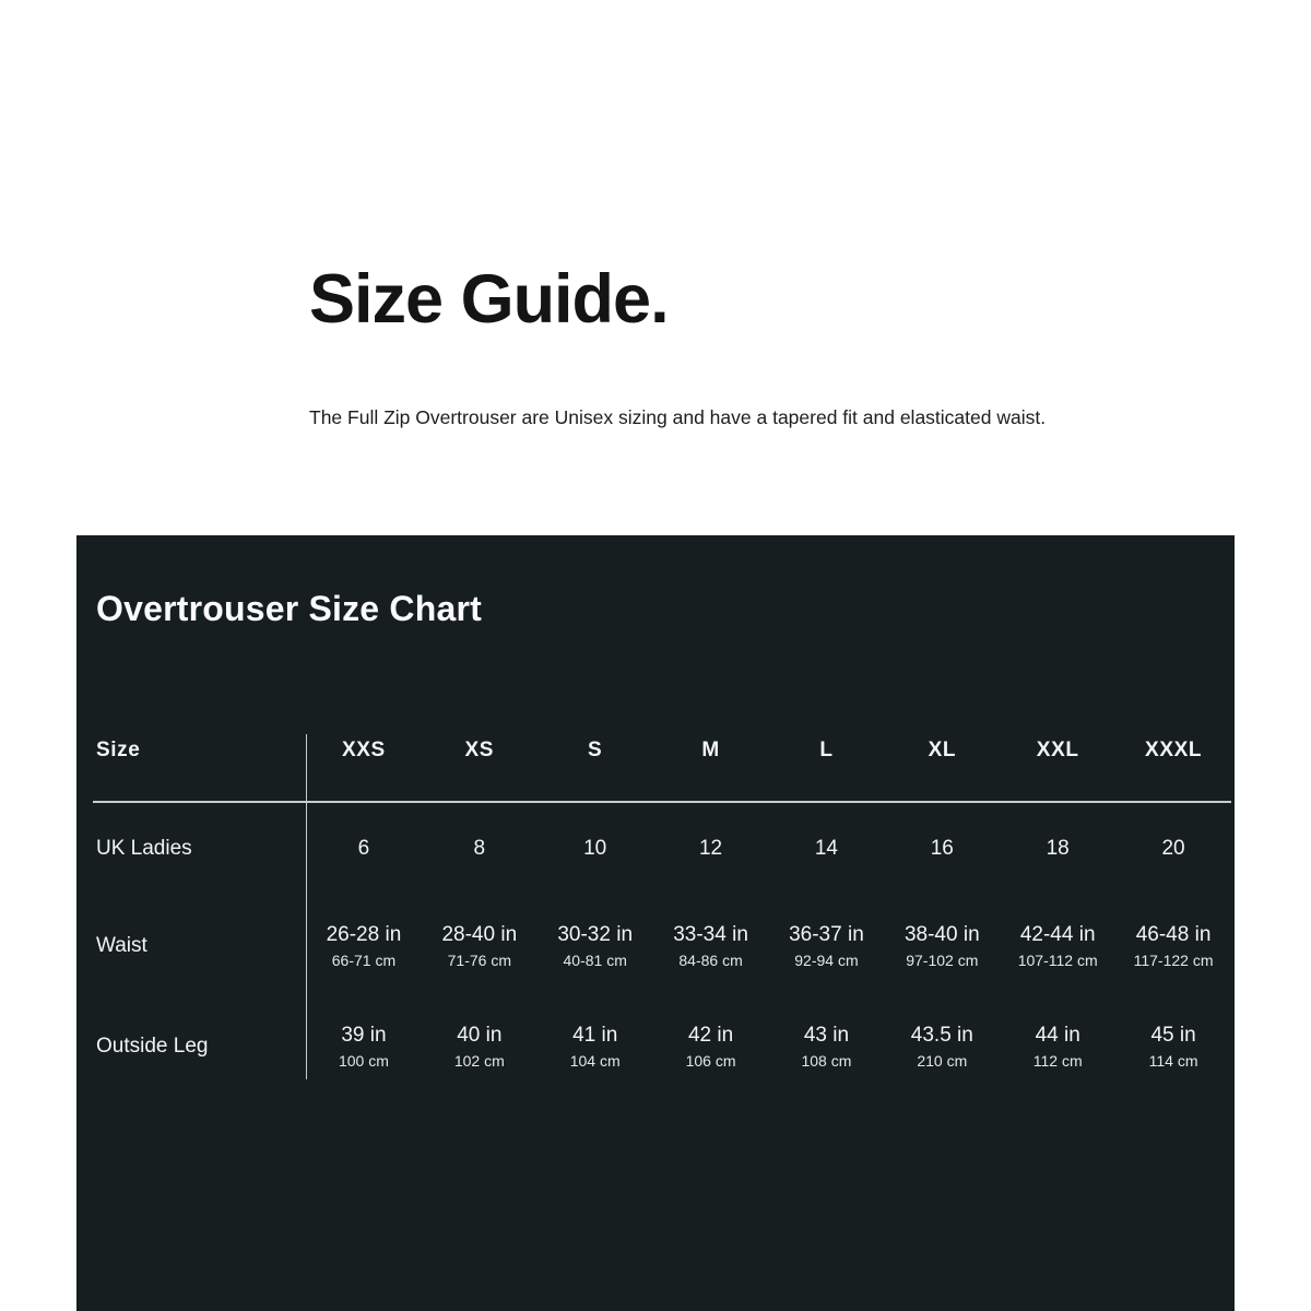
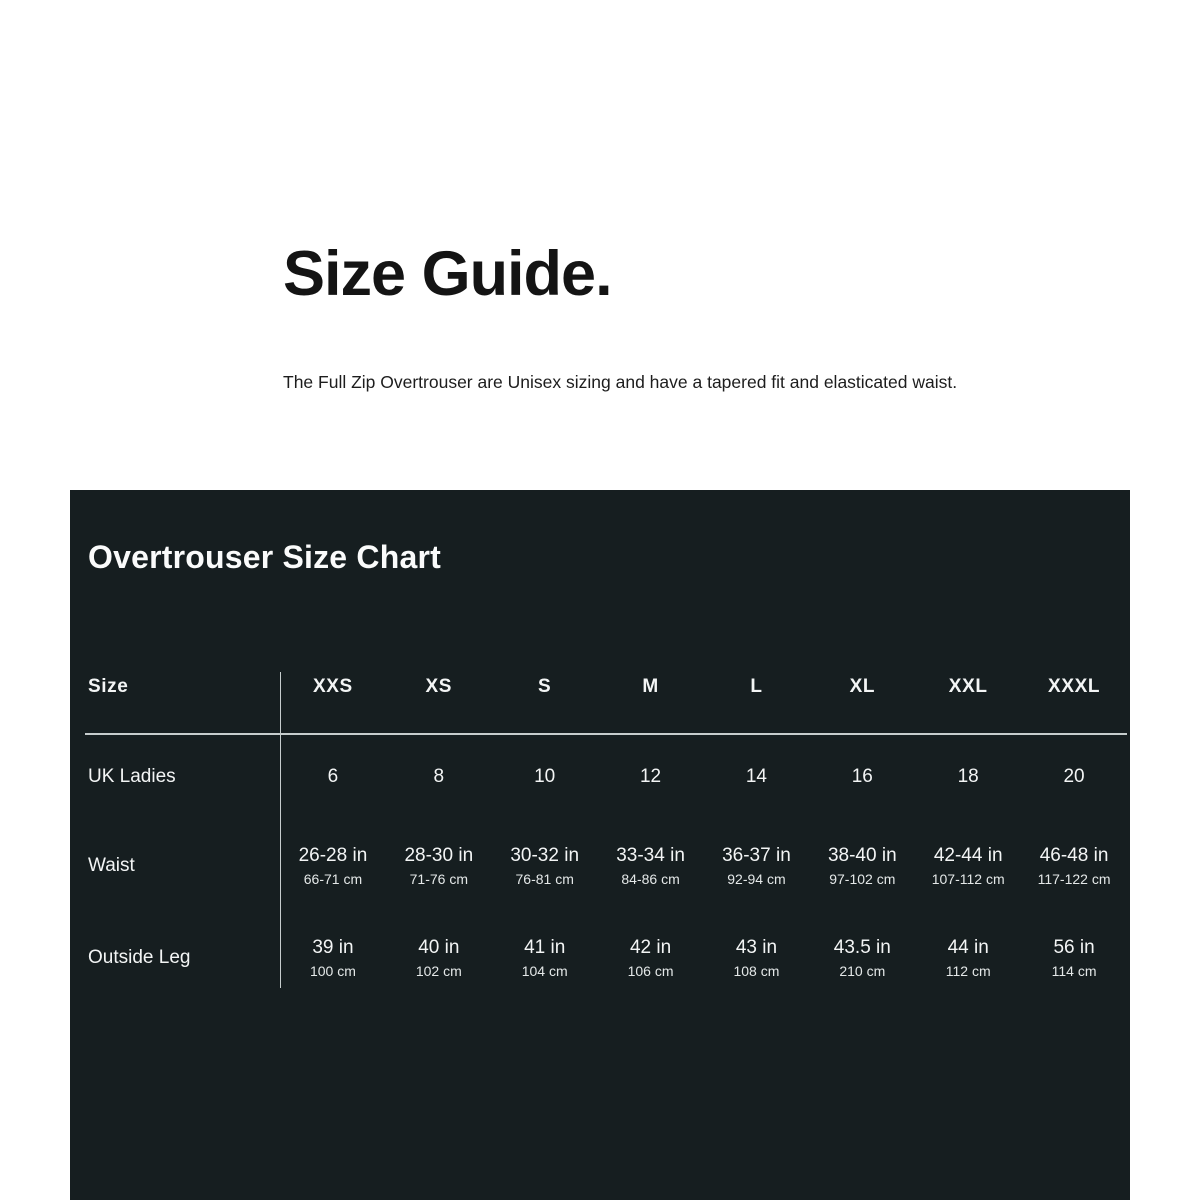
  Size Guide.
  The Full Zip Overtrouser are Unisex sizing and have a tapered fit and elasticated waist.
  Overtrouser Size Chart
  Size
  XXS
  XS
  S
  M
  L
  XL
  XXL
  XXXL
  UK Ladies
  6
  8
  10
  12
  14
  16
  18
  20
  Waist
  26-28 in
  66-71 cm
- 28-40 in
+ 28-30 in
  71-76 cm
  30-32 in
- 40-81 cm
+ 76-81 cm
  33-34 in
  84-86 cm
  36-37 in
  92-94 cm
  38-40 in
  97-102 cm
  42-44 in
  107-112 cm
  46-48 in
  117-122 cm
  Outside Leg
  39 in
  100 cm
  40 in
  102 cm
  41 in
  104 cm
  42 in
  106 cm
  43 in
  108 cm
  43.5 in
  210 cm
  44 in
  112 cm
- 45 in
+ 56 in
  114 cm
